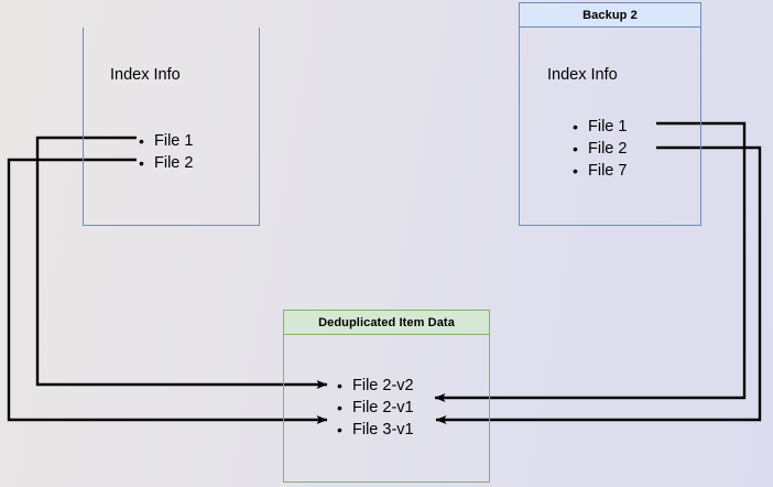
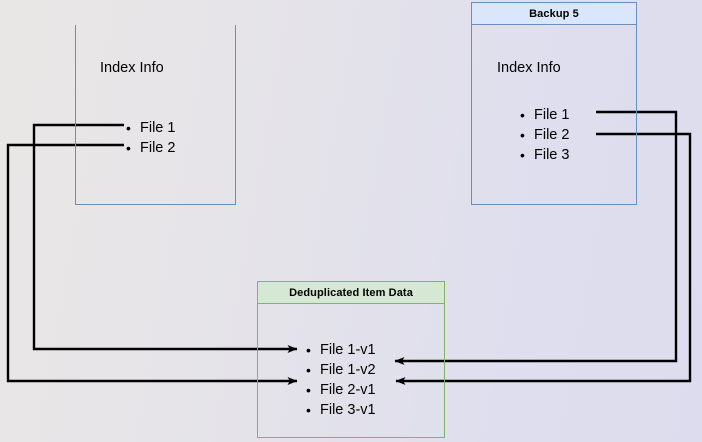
  Index Info
  File 1
  File 2
- Backup 2
+ Backup 5
  Index Info
  File 1
  File 2
- File 7
+ File 3
  Deduplicated Item Data
+ File 1-v1
- File 2-v2
+ File 1-v2
  File 2-v1
  File 3-v1
